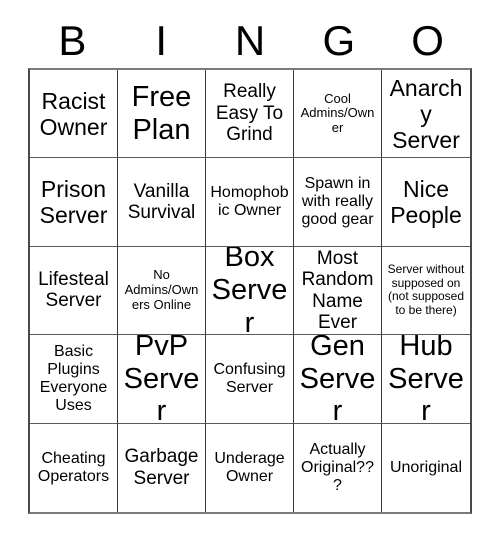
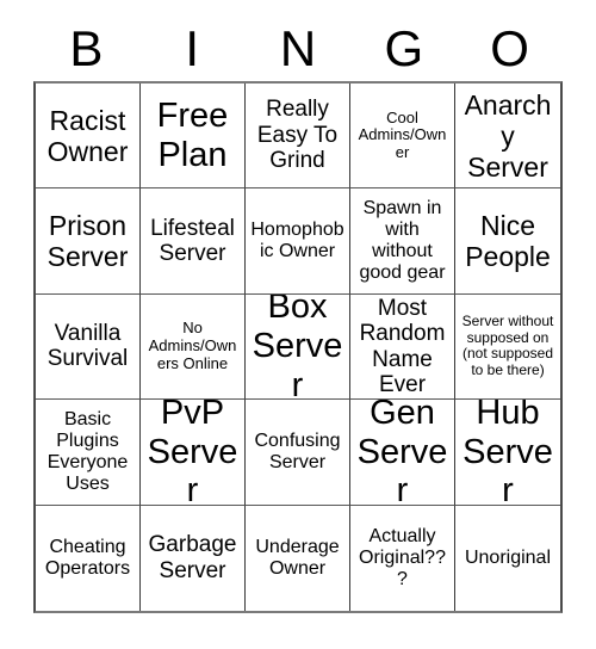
  B
  I
  N
  G
  O
  Racist Owner
  Free Plan
  Really Easy To Grind
  Cool Admins/Owner
  Anarchy Server
  Prison Server
- Vanilla Survival
+ Lifesteal Server
  Homophobic Owner
- Spawn in with really good gear
+ Spawn in with without good gear
  Nice People
- Lifesteal Server
+ Vanilla Survival
  No Admins/Owners Online
  Box Server
  Most Random Name Ever
  Server without supposed on (not supposed to be there)
  Basic Plugins Everyone Uses
  PvP Server
  Confusing Server
  Gen Server
  Hub Server
  Cheating Operators
  Garbage Server
  Underage Owner
  Actually Original???
  Unoriginal
